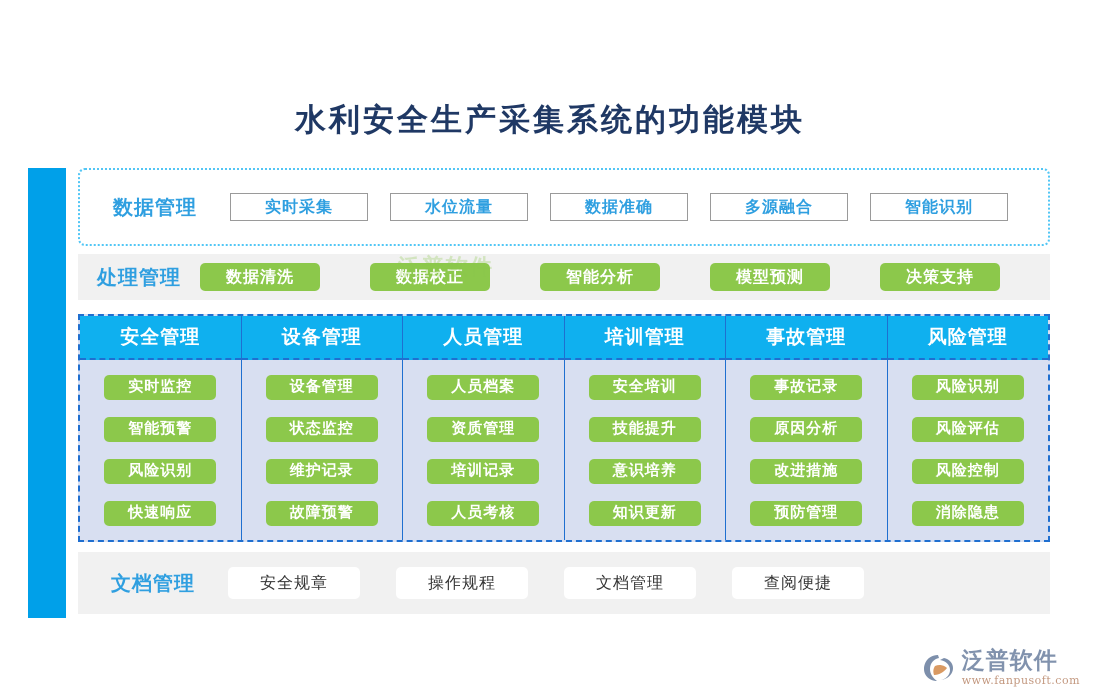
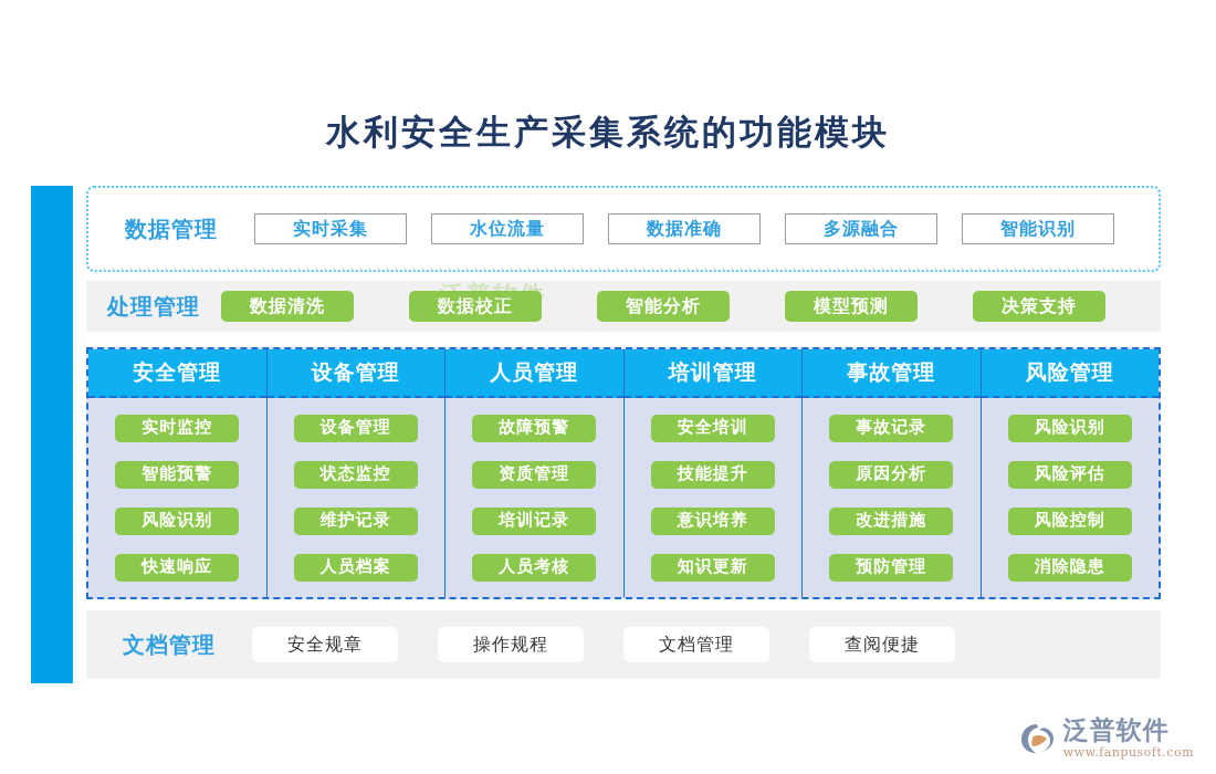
  水利安全生产采集系统的功能模块
  数据管理
  实时采集
  水位流量
  数据准确
  多源融合
  智能识别
  处理管理
  数据清洗
  数据校正
  智能分析
  模型预测
  决策支持
  泛普软件
  FANPUSOFT
  安全管理
  实时监控
  智能预警
  风险识别
  快速响应
  设备管理
  设备管理
  状态监控
  维护记录
- 故障预警
+ 人员档案
  人员管理
- 人员档案
+ 故障预警
  资质管理
  培训记录
  人员考核
  培训管理
  安全培训
  技能提升
  意识培养
  知识更新
  事故管理
  事故记录
  原因分析
  改进措施
  预防管理
  风险管理
  风险识别
  风险评估
  风险控制
  消除隐患
  文档管理
  安全规章
  操作规程
  文档管理
  查阅便捷
  泛普软件
  www.fanpusoft.com
